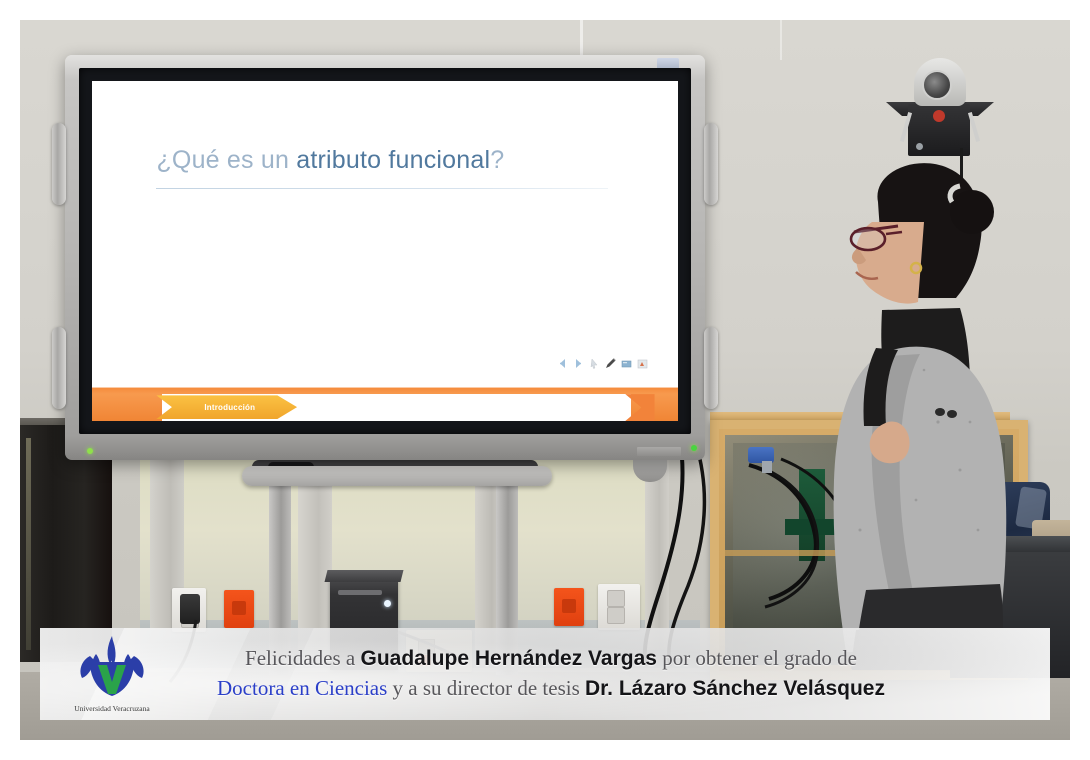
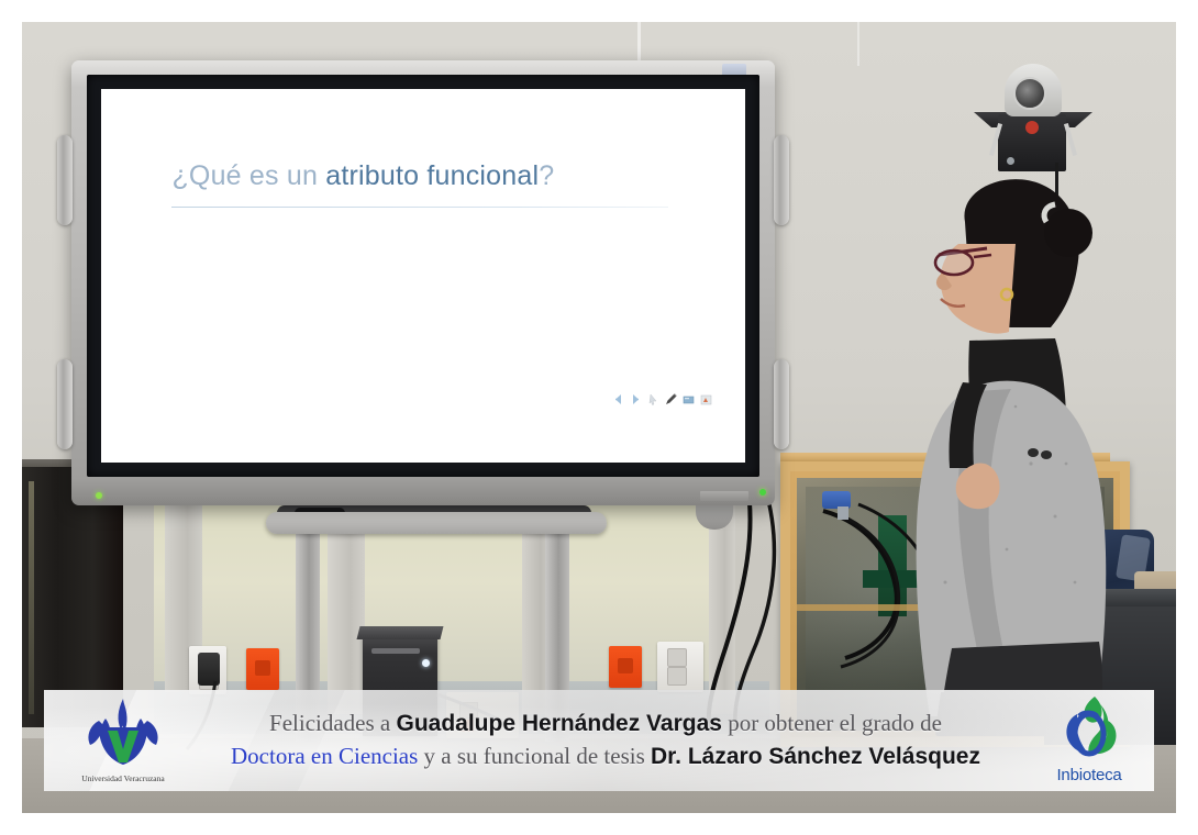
  ¿Qué es un atributo funcional?
- Introducción
  Universidad Veracruzana
  Felicidades a Guadalupe Hernández Vargas por obtener el grado de
- Doctora en Ciencias y a su director de tesis Dr. Lázaro Sánchez Velásquez
+ Doctora en Ciencias y a su funcional de tesis Dr. Lázaro Sánchez Velásquez
+ Inbioteca
